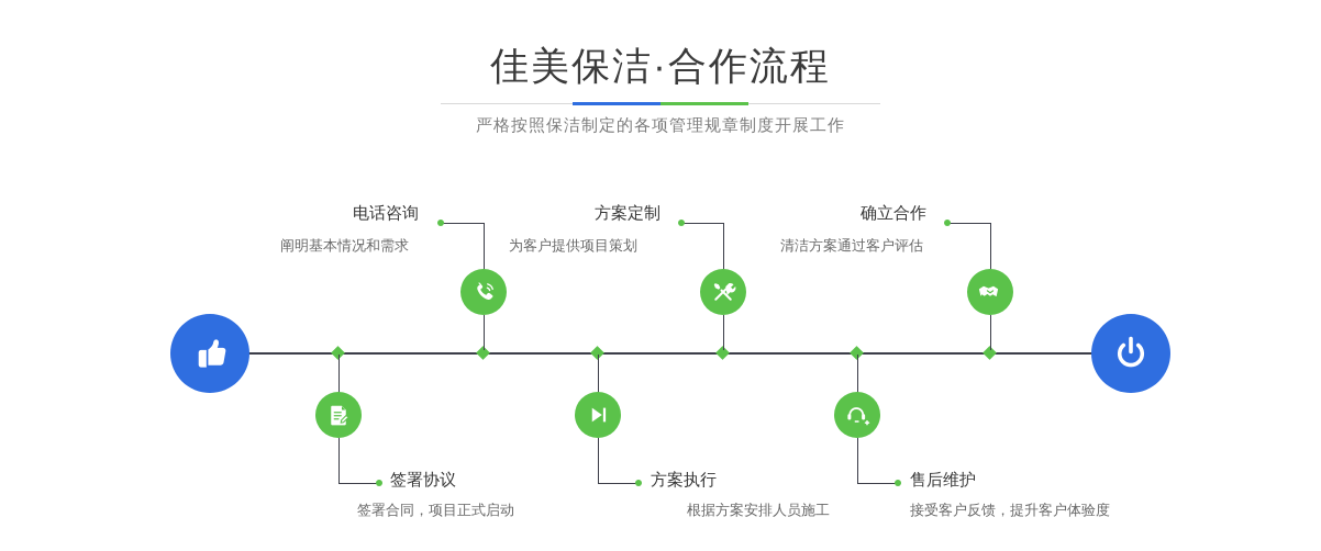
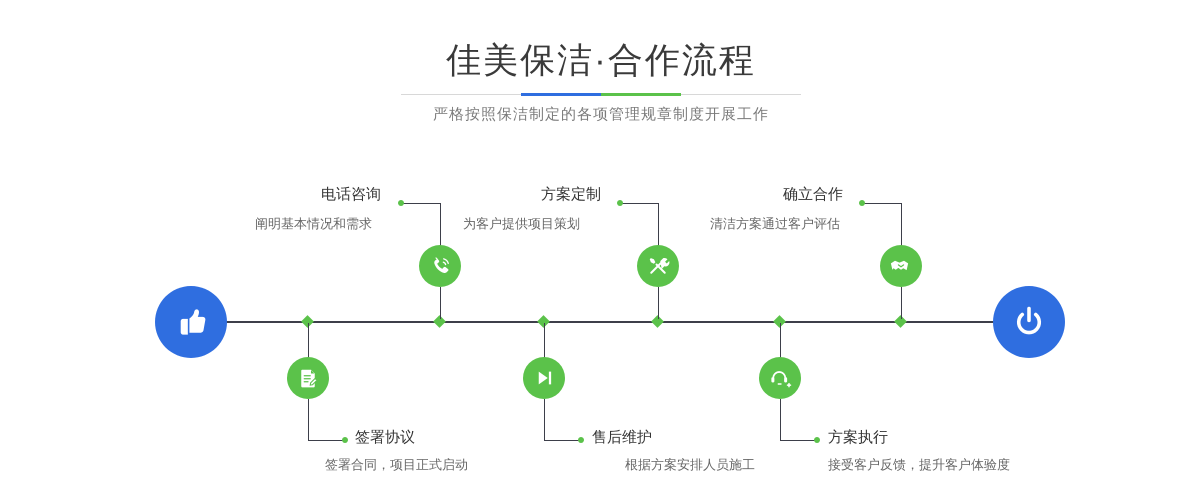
  佳美保洁·合作流程
  严格按照保洁制定的各项管理规章制度开展工作
  电话咨询
  阐明基本情况和需求
  签署协议
  签署合同，项目正式启动
  方案定制
  为客户提供项目策划
- 方案执行
+ 售后维护
  根据方案安排人员施工
  确立合作
  清洁方案通过客户评估
- 售后维护
+ 方案执行
  接受客户反馈，提升客户体验度
